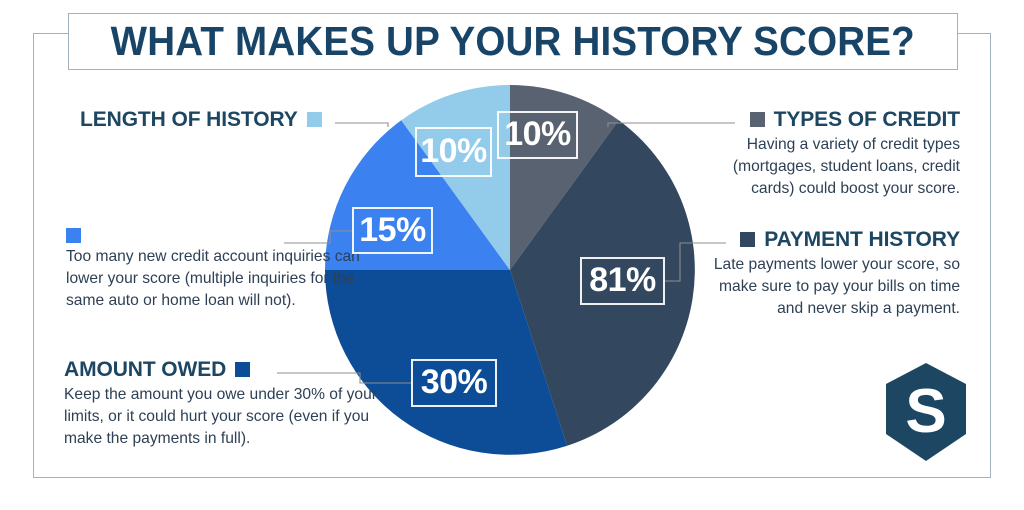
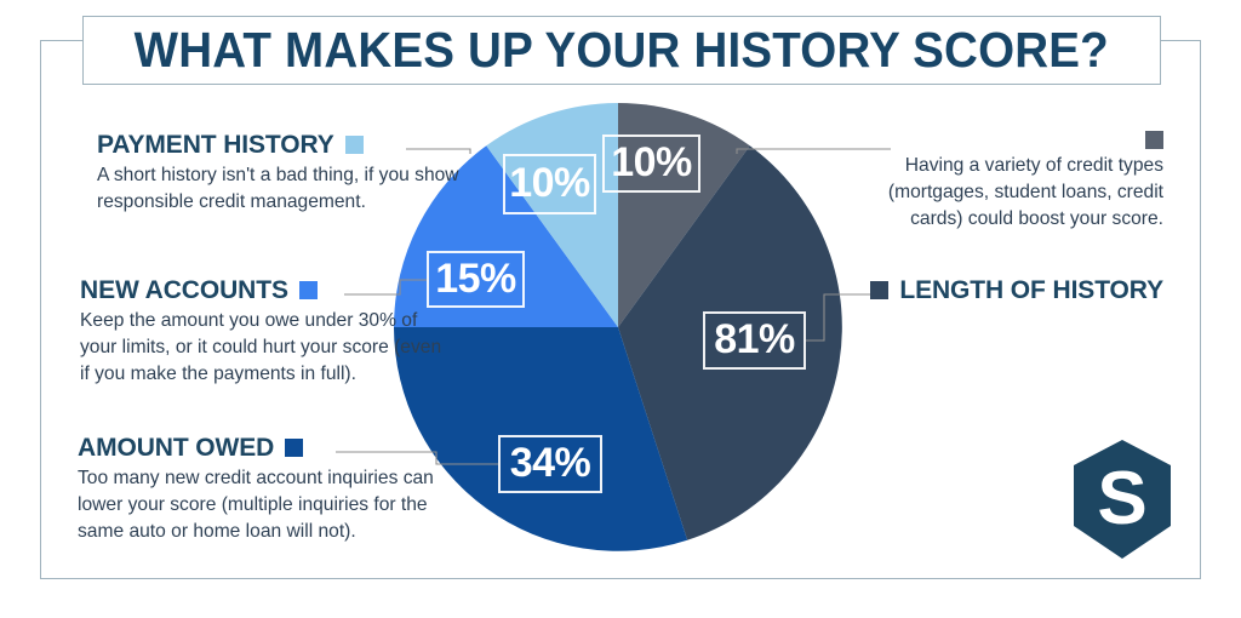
  WHAT MAKES UP YOUR HISTORY SCORE?
  10%
  81%
- 30%
+ 34%
  15%
  10%
- LENGTH OF HISTORY
+ PAYMENT HISTORY
+ A short history isn't a bad thing, if you show responsible credit management.
+ NEW ACCOUNTS
- Too many new credit account inquiries can lower your score (multiple inquiries for the same auto or home loan will not).
+ Keep the amount you owe under 30% of your limits, or it could hurt your score (even if you make the payments in full).
  AMOUNT OWED
- Keep the amount you owe under 30% of your limits, or it could hurt your score (even if you make the payments in full).
+ Too many new credit account inquiries can lower your score (multiple inquiries for the same auto or home loan will not).
- TYPES OF CREDIT
  Having a variety of credit types (mortgages, student loans, credit cards) could boost your score.
- PAYMENT HISTORY
+ LENGTH OF HISTORY
- Late payments lower your score, so make sure to pay your bills on time and never skip a payment.
  S
